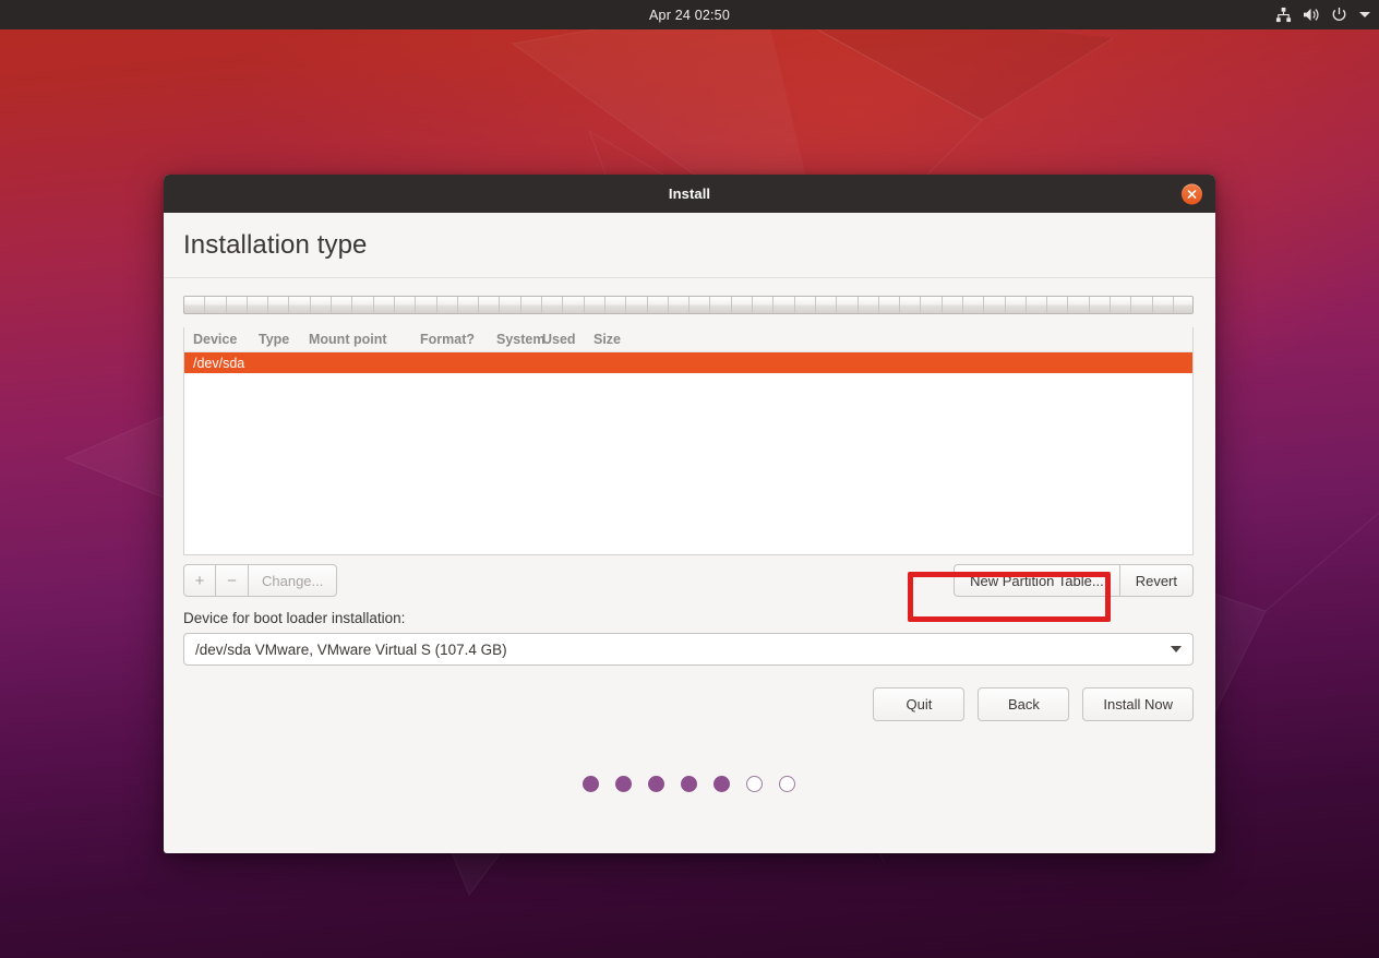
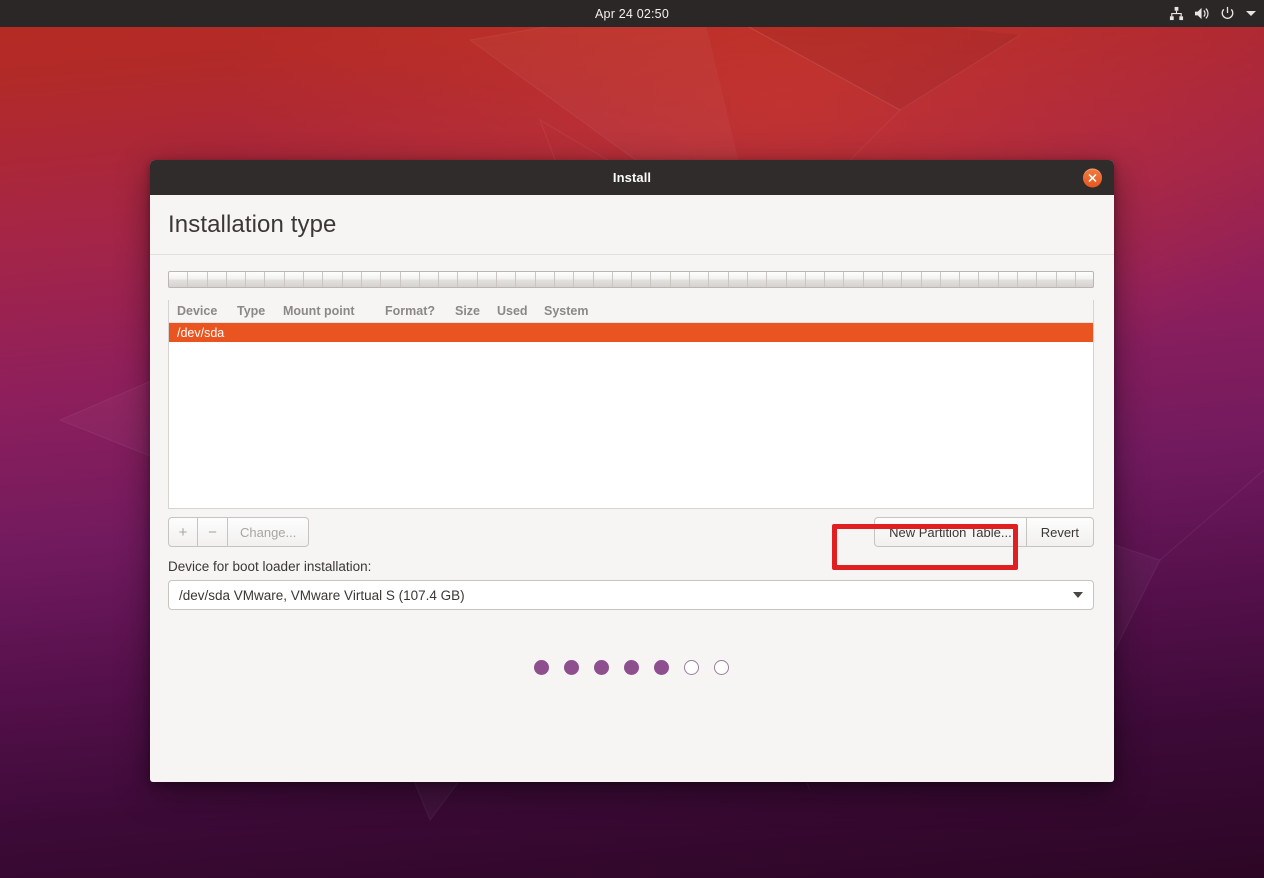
  Apr 24 02:50
  Install
  Installation type
  Device
  Type
  Mount point
  Format?
- System
+ Size
  Used
- Size
+ System
  /dev/sda
  +
  −
  Change...
  New Partition Table...
  Revert
  Device for boot loader installation:
  /dev/sda VMware, VMware Virtual S (107.4 GB)
- Quit
- Back
- Install Now
